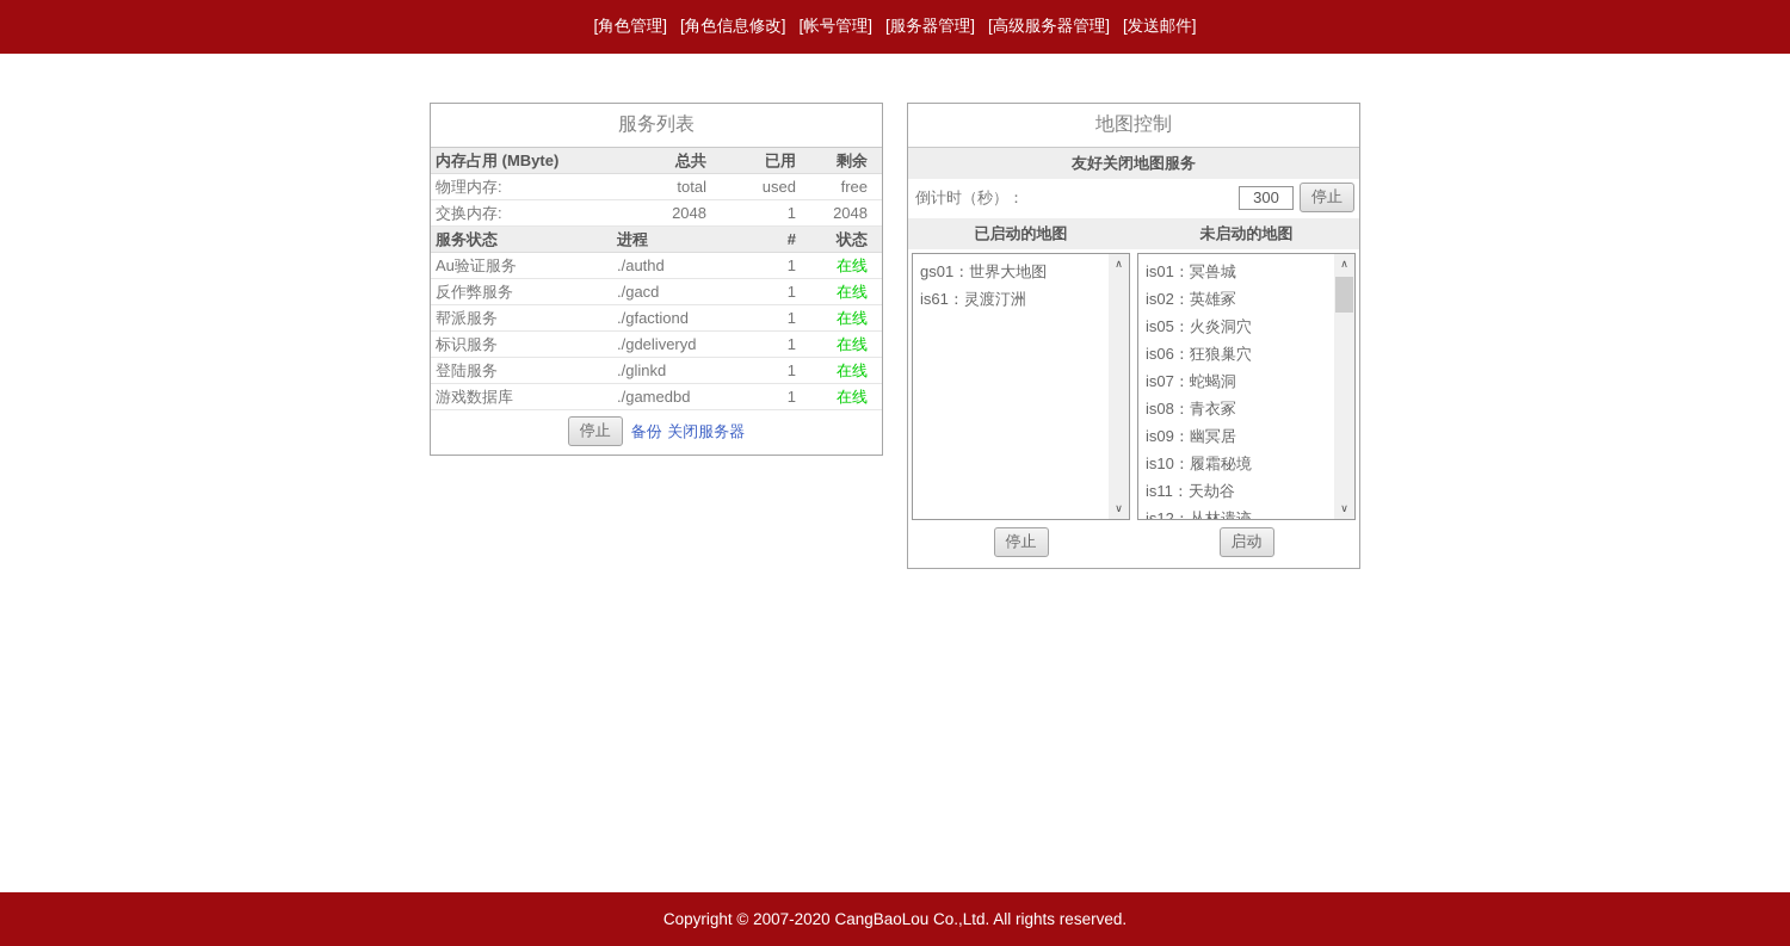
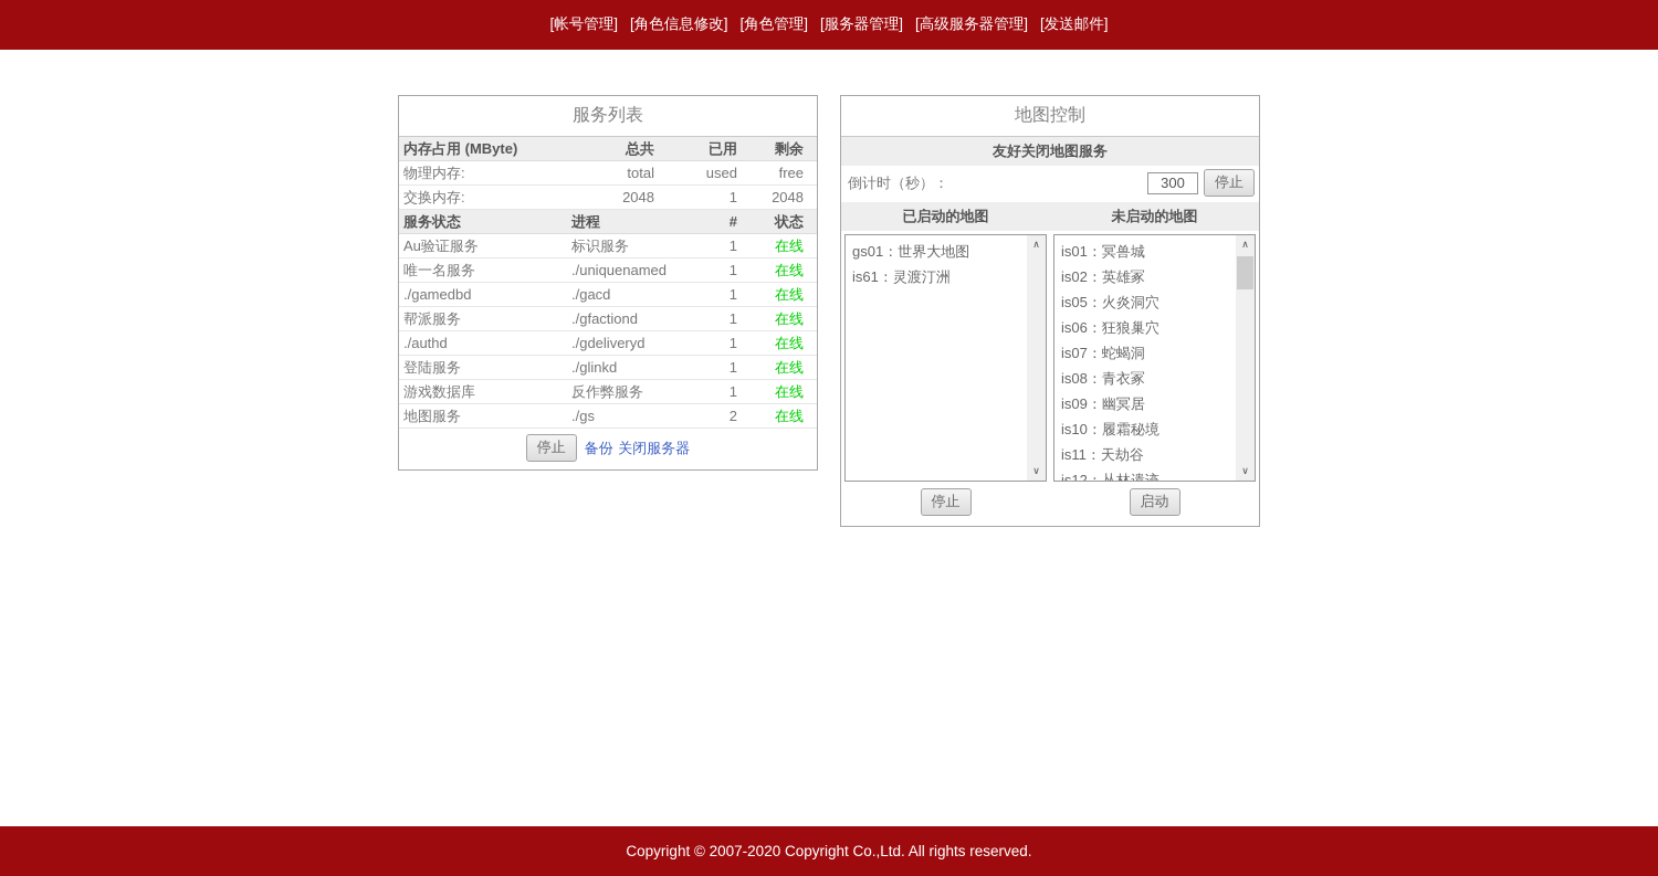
- [角色管理]
+ [帐号管理]
  [角色信息修改]
- [帐号管理]
+ [角色管理]
  [服务器管理]
  [高级服务器管理]
  [发送邮件]
  服务列表
  内存占用 (MByte)	总共	已用	剩余
  物理内存:	total	used	free
  交换内存:	2048	1	2048
  服务状态	进程	#	状态
- Au验证服务	./authd	1	在线
+ Au验证服务	标识服务	1	在线
+ 唯一名服务	./uniquenamed	1	在线
- 反作弊服务	./gacd	1	在线
+ ./gamedbd	./gacd	1	在线
  帮派服务	./gfactiond	1	在线
- 标识服务	./gdeliveryd	1	在线
+ ./authd	./gdeliveryd	1	在线
  登陆服务	./glinkd	1	在线
- 游戏数据库	./gamedbd	1	在线
+ 游戏数据库	反作弊服务	1	在线
+ 地图服务	./gs	2	在线
  停止
  备份 关闭服务器
  地图控制
  友好关闭地图服务
  倒计时（秒）：
  300
  停止
  已启动的地图
  未启动的地图
  gs01：世界大地图
  is61：灵渡汀洲
  ∧
  ∨
  is01：冥兽城
  is02：英雄冢
  is05：火炎洞穴
  is06：狂狼巢穴
  is07：蛇蝎洞
  is08：青衣冢
  is09：幽冥居
  is10：履霜秘境
  is11：天劫谷
  is12：丛林遗迹
  ∧
  ∨
  停止
  启动
- Copyright © 2007-2020 CangBaoLou Co.,Ltd. All rights reserved.
+ Copyright © 2007-2020 Copyright Co.,Ltd. All rights reserved.
